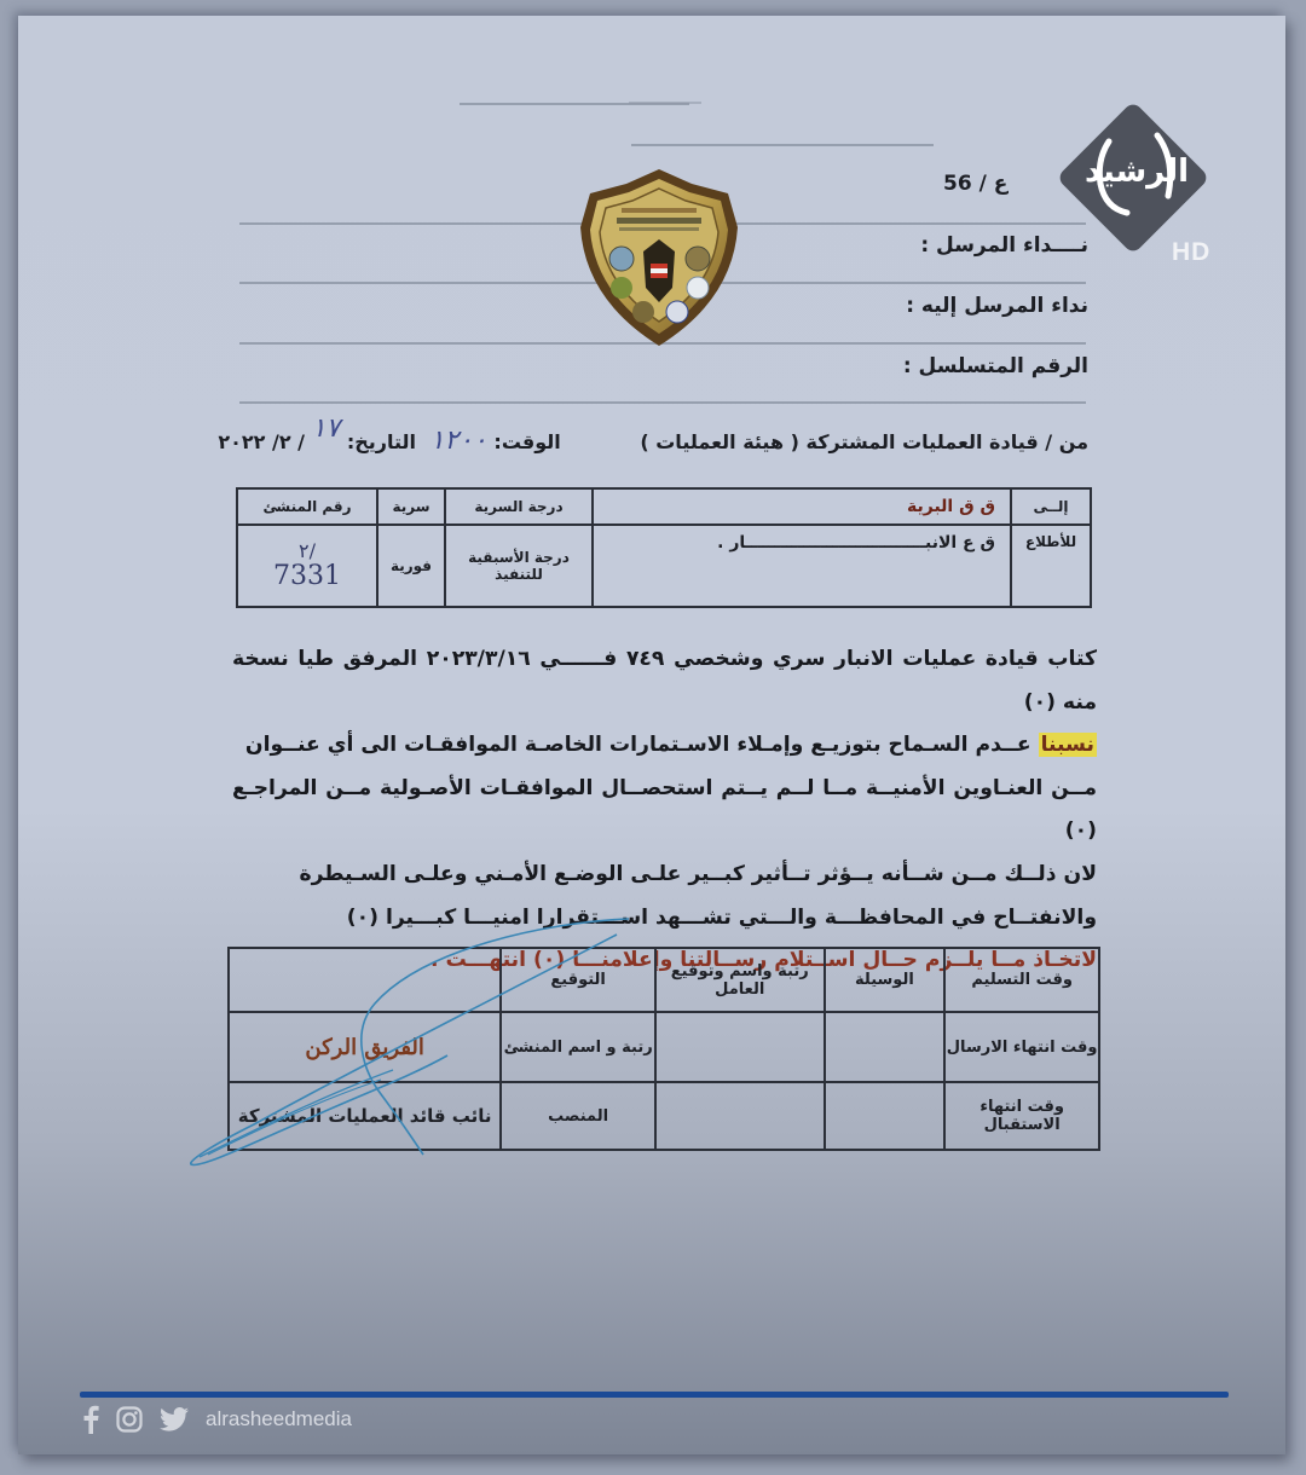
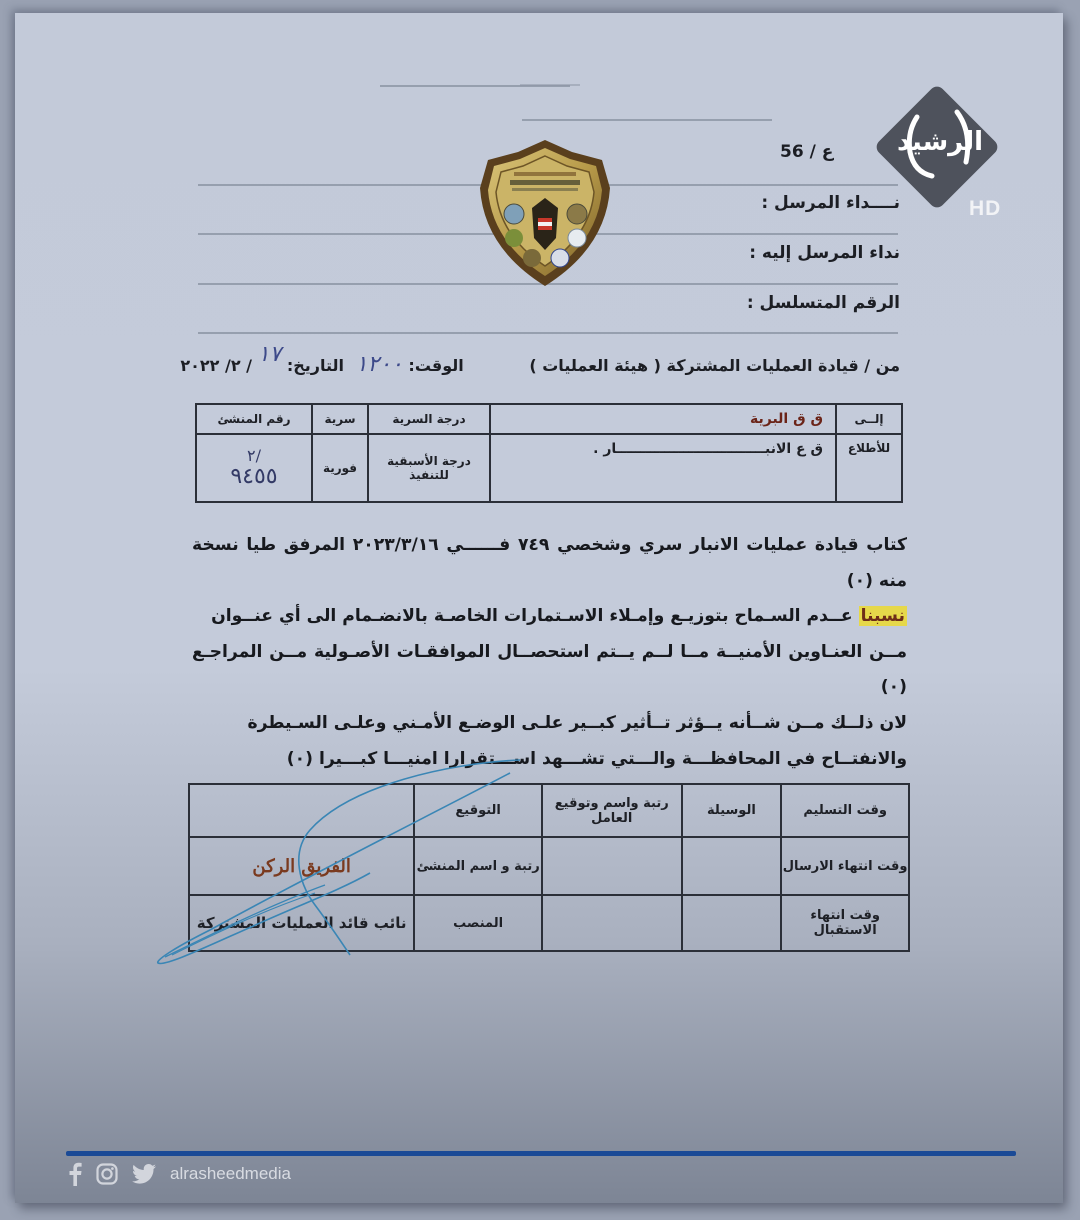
  ع / 56
  نــــداء المرسل :
  نداء المرسل إليه :
  الرقم المتسلسل :
  من / قيادة العمليات المشتركة ( هيئة العمليات ) الوقت: ١٢٠٠ التاريخ: ١٧ / ٢/ ٢٠٢٢
  إلــى	ق ق البرية	درجة السرية	سرية	رقم المنشئ
- للأطلاع	ق ع الانبـــــــــــــــــــــــــــــــار .	درجة الأسبقية للتنفيذ	فورية	/٢ 7331
+ للأطلاع	ق ع الانبـــــــــــــــــــــــــــــــار .	درجة الأسبقية للتنفيذ	فورية	/٢ ٩٤٥٥
  كتاب قيادة عمليات الانبار سري وشخصي ٧٤٩ فــــــي ٢٠٢٣/٣/١٦ المرفق طيا نسخة منه (٠)
- نسبنا عــدم السـماح بتوزيـع وإمـلاء الاسـتمارات الخاصـة الموافقـات الى أي عنــوان
+ نسبنا عــدم السـماح بتوزيـع وإمـلاء الاسـتمارات الخاصـة بالانضـمام الى أي عنــوان
  مــن العنـاوين الأمنيــة مــا لــم يــتم استحصــال الموافقـات الأصـولية مــن المراجـع (٠)
  لان ذلــك مــن شــأنه يــؤثر تــأثير كبــير علـى الوضـع الأمـني وعلـى السـيطرة
  والانفتــاح في المحافظـــة والـــتي تشـــهد اســـتقرارا امنيـــا كبـــيرا (٠)
- لاتخـاذ مــا يلــزم حــال اســتلام رســالتنا وإعلامنـــا (٠) انتهـــت .
  وقت التسليم	الوسيلة	رتبة واسم وتوقيع العامل	التوقيع
  وقت انتهاء الارسال			رتبة و اسم المنشئ	الفريق الركن
  وقت انتهاء الاستقبال			المنصب	نائب قائد العمليات امشتركة
  الرشيد
  HD
  alrasheedmedia
